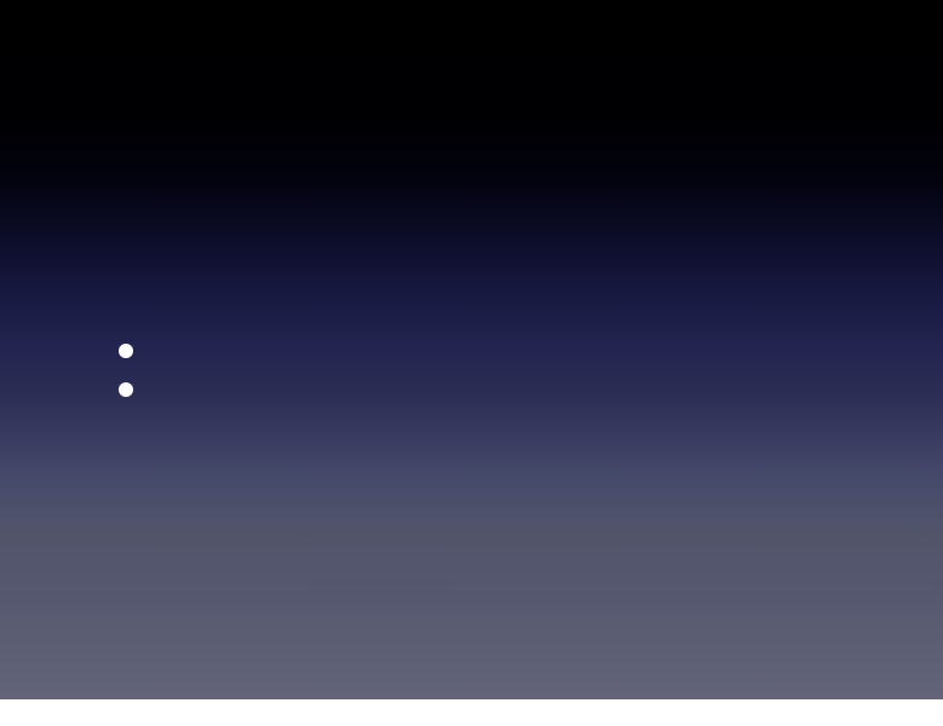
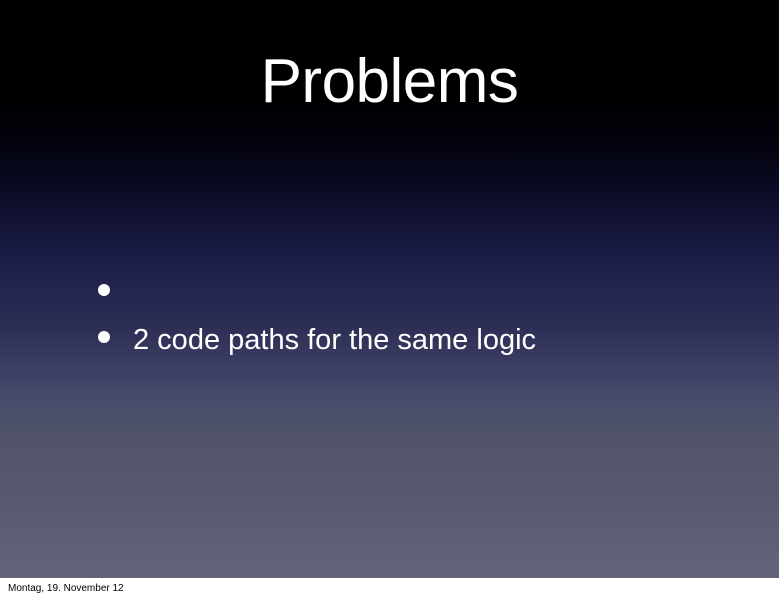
+ Problems
+ 2 code paths for the same logic
+ Montag, 19. November 12
